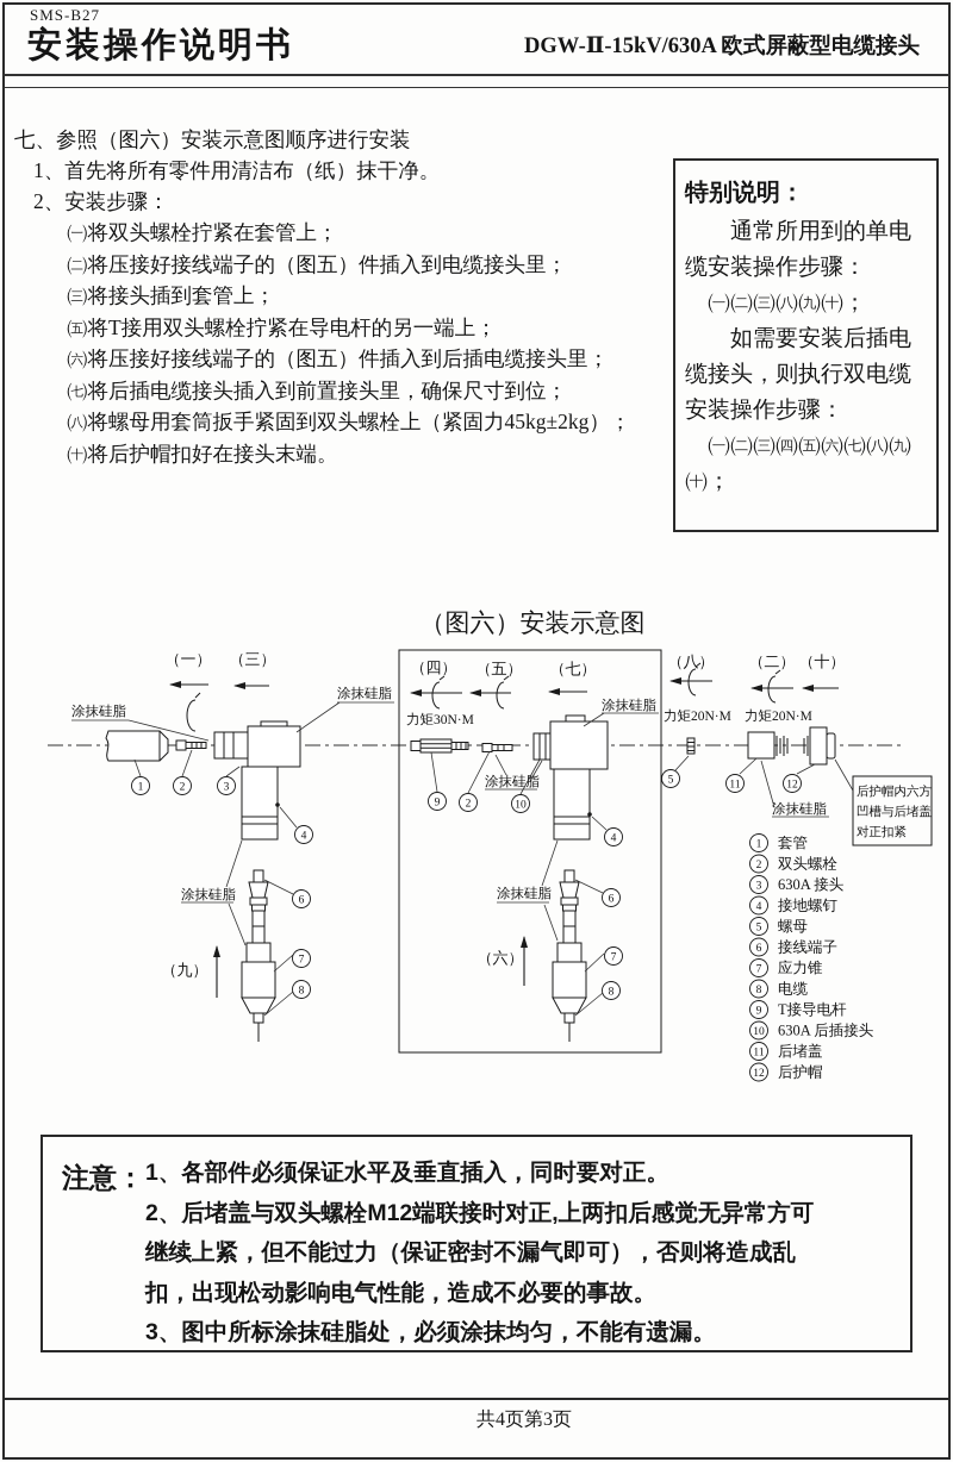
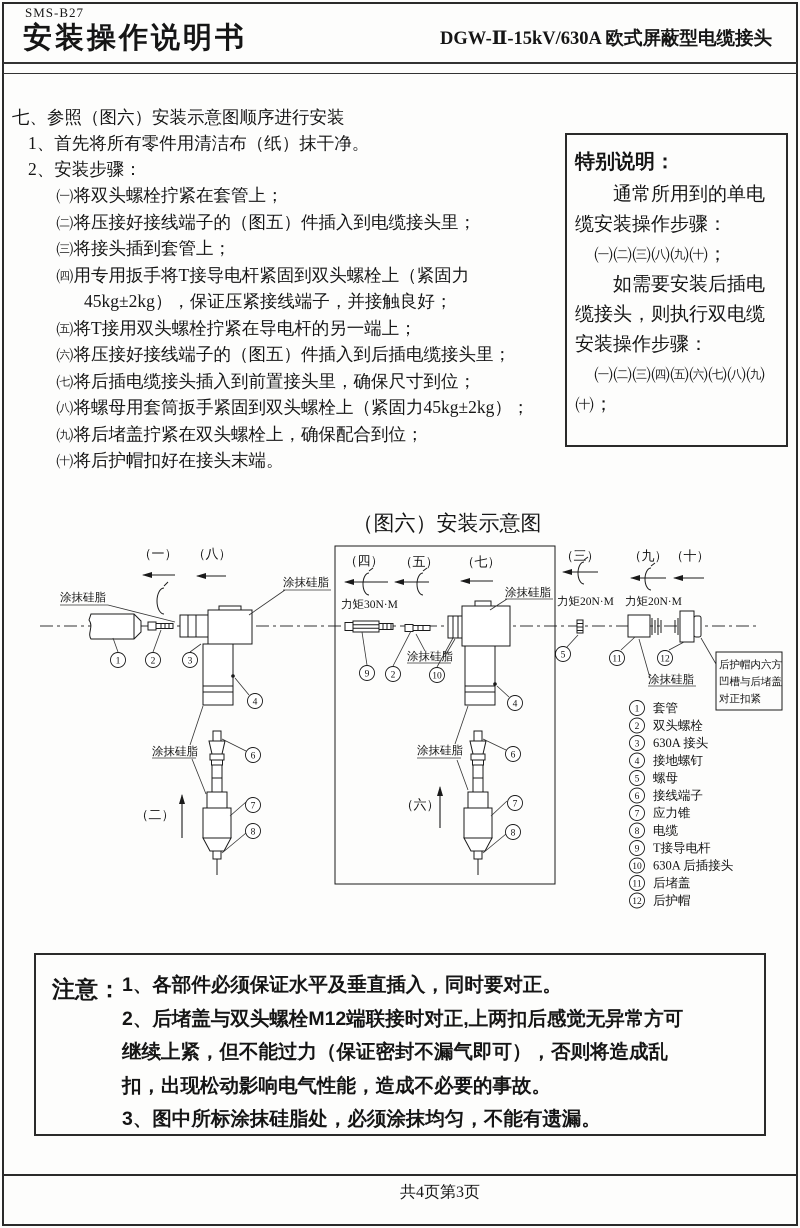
  SMS-B27
  安装操作说明书
  DGW-Ⅱ-15kV/630A 欧式屏蔽型电缆接头
  七、参照（图六）安装示意图顺序进行安装
  1、首先将所有零件用清洁布（纸）抹干净。
  2、安装步骤：
  ㈠将双头螺栓拧紧在套管上；
  ㈡将压接好接线端子的（图五）件插入到电缆接头里；
  ㈢将接头插到套管上；
+ ㈣用专用扳手将T接导电杆紧固到双头螺栓上（紧固力45kg±2kg），保证压紧接线端子，并接触良好；
  ㈤将T接用双头螺栓拧紧在导电杆的另一端上；
  ㈥将压接好接线端子的（图五）件插入到后插电缆接头里；
  ㈦将后插电缆接头插入到前置接头里，确保尺寸到位；
  ㈧将螺母用套筒扳手紧固到双头螺栓上（紧固力45kg±2kg）；
+ ㈨将后堵盖拧紧在双头螺栓上，确保配合到位；
  ㈩将后护帽扣好在接头末端。
  特别说明：
  通常所用到的单电缆安装操作步骤：
  ㈠㈡㈢㈧㈨㈩；
  如需要安装后插电缆接头，则执行双电缆安装操作步骤：
  ㈠㈡㈢㈣㈤㈥㈦㈧㈨㈩；
  （图六）安装示意图
  （一）
- （三）
+ （八）
- （九）
+ （二）
  涂抹硅脂
  涂抹硅脂
  涂抹硅脂
  1
  2
  3
  4
  6
  7
  8
  （四）
  （五）
  （七）
  力矩30N·M
  （六）
  涂抹硅脂
  涂抹硅脂
  涂抹硅脂
  9
  2
  10
  4
  6
  7
  8
- （八）
+ （三）
  力矩20N·M
  5
- （二）
+ （九）
  （十）
  力矩20N·M
  11
  12
  涂抹硅脂
  后护帽内六方
  凹槽与后堵盖
  对正扣紧
  1
  套管
  2
  双头螺栓
  3
  630A 接头
  4
  接地螺钉
  5
  螺母
  6
  接线端子
  7
  应力锥
  8
  电缆
  9
  T接导电杆
  10
  630A 后插接头
  11
  后堵盖
  12
  后护帽
  注意：
  1、各部件必须保证水平及垂直插入，同时要对正。
  2、后堵盖与双头螺栓M12端联接时对正,上两扣后感觉无异常方可
  继续上紧，但不能过力（保证密封不漏气即可），否则将造成乱
  扣，出现松动影响电气性能，造成不必要的事故。
  3、图中所标涂抹硅脂处，必须涂抹均匀，不能有遗漏。
  共4页第3页
